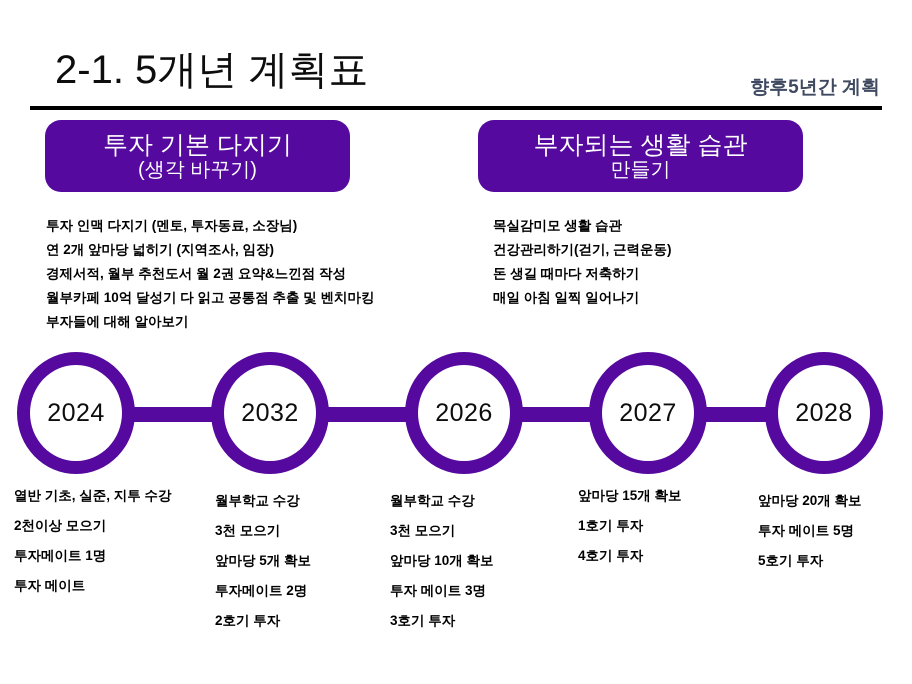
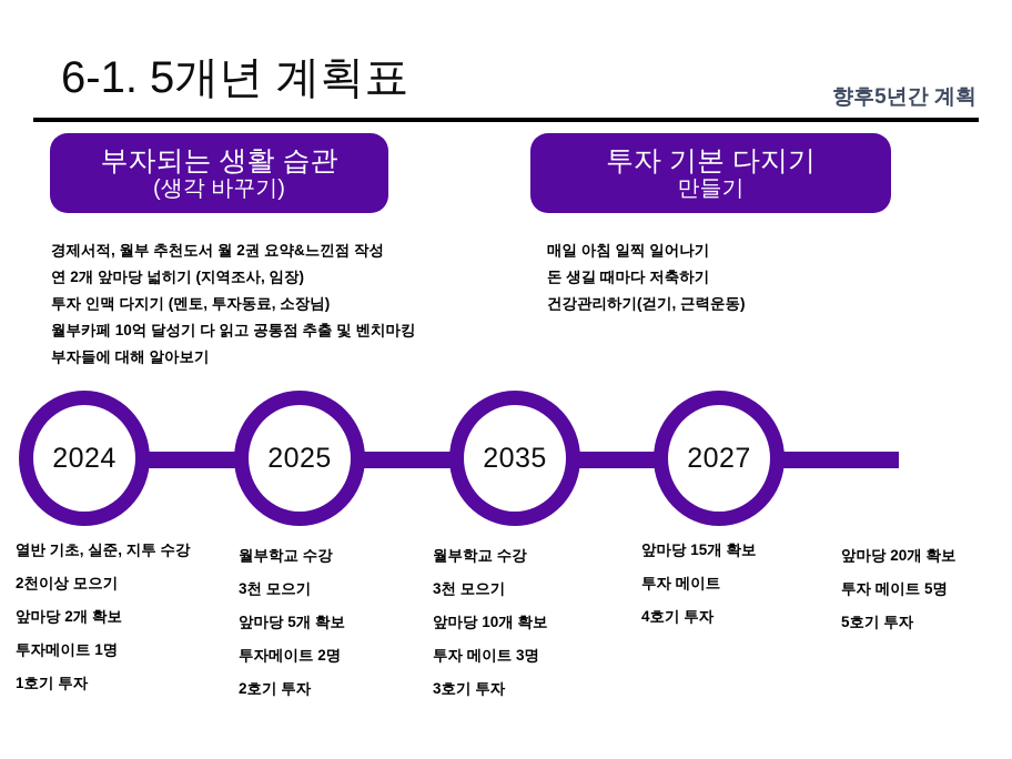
- 2-1. 5개년 계획표
+ 6-1. 5개년 계획표
  향후5년간 계획
- 투자 기본 다지기
+ 부자되는 생활 습관
  (생각 바꾸기)
- 부자되는 생활 습관
+ 투자 기본 다지기
  만들기
- 투자 인맥 다지기 (멘토, 투자동료, 소장님)
+ 경제서적, 월부 추천도서 월 2권 요약&느낀점 작성
  연 2개 앞마당 넓히기 (지역조사, 임장)
- 경제서적, 월부 추천도서 월 2권 요약&느낀점 작성
+ 투자 인맥 다지기 (멘토, 투자동료, 소장님)
  월부카페 10억 달성기 다 읽고 공통점 추출 및 벤치마킹
  부자들에 대해 알아보기
- 목실감미모 생활 습관
- 건강관리하기(걷기, 근력운동)
+ 매일 아침 일찍 일어나기
  돈 생길 때마다 저축하기
- 매일 아침 일찍 일어나기
+ 건강관리하기(걷기, 근력운동)
  2024
- 2032
+ 2025
- 2026
+ 2035
  2027
- 2028
  열반 기초, 실준, 지투 수강
  2천이상 모으기
+ 앞마당 2개 확보
  투자메이트 1명
- 투자 메이트
+ 1호기 투자
  월부학교 수강
  3천 모으기
  앞마당 5개 확보
  투자메이트 2명
  2호기 투자
  월부학교 수강
  3천 모으기
  앞마당 10개 확보
  투자 메이트 3명
  3호기 투자
  앞마당 15개 확보
- 1호기 투자
+ 투자 메이트
  4호기 투자
  앞마당 20개 확보
  투자 메이트 5명
  5호기 투자
